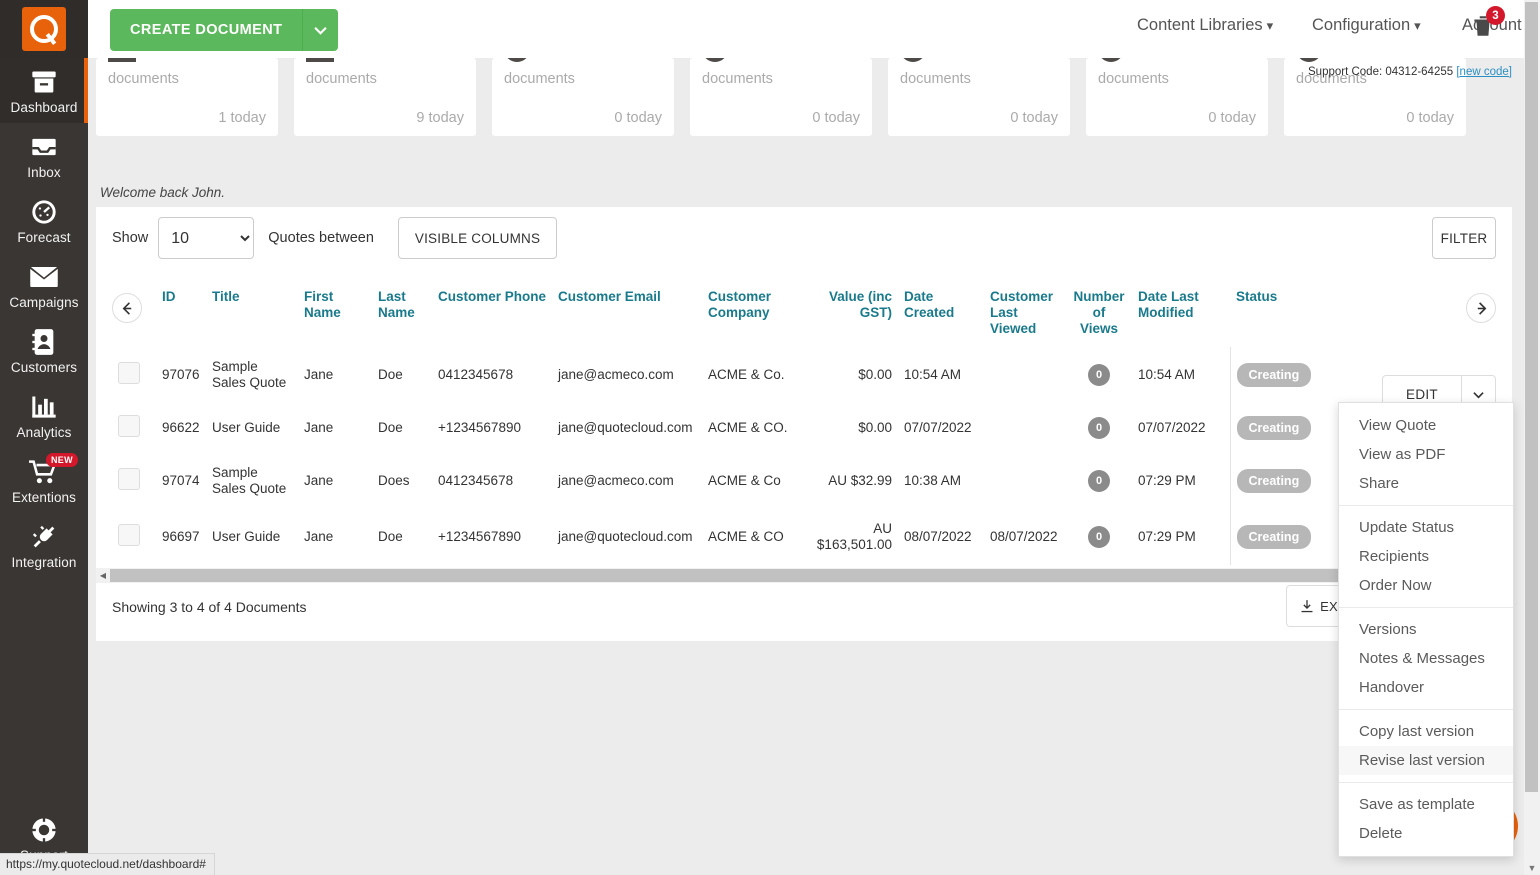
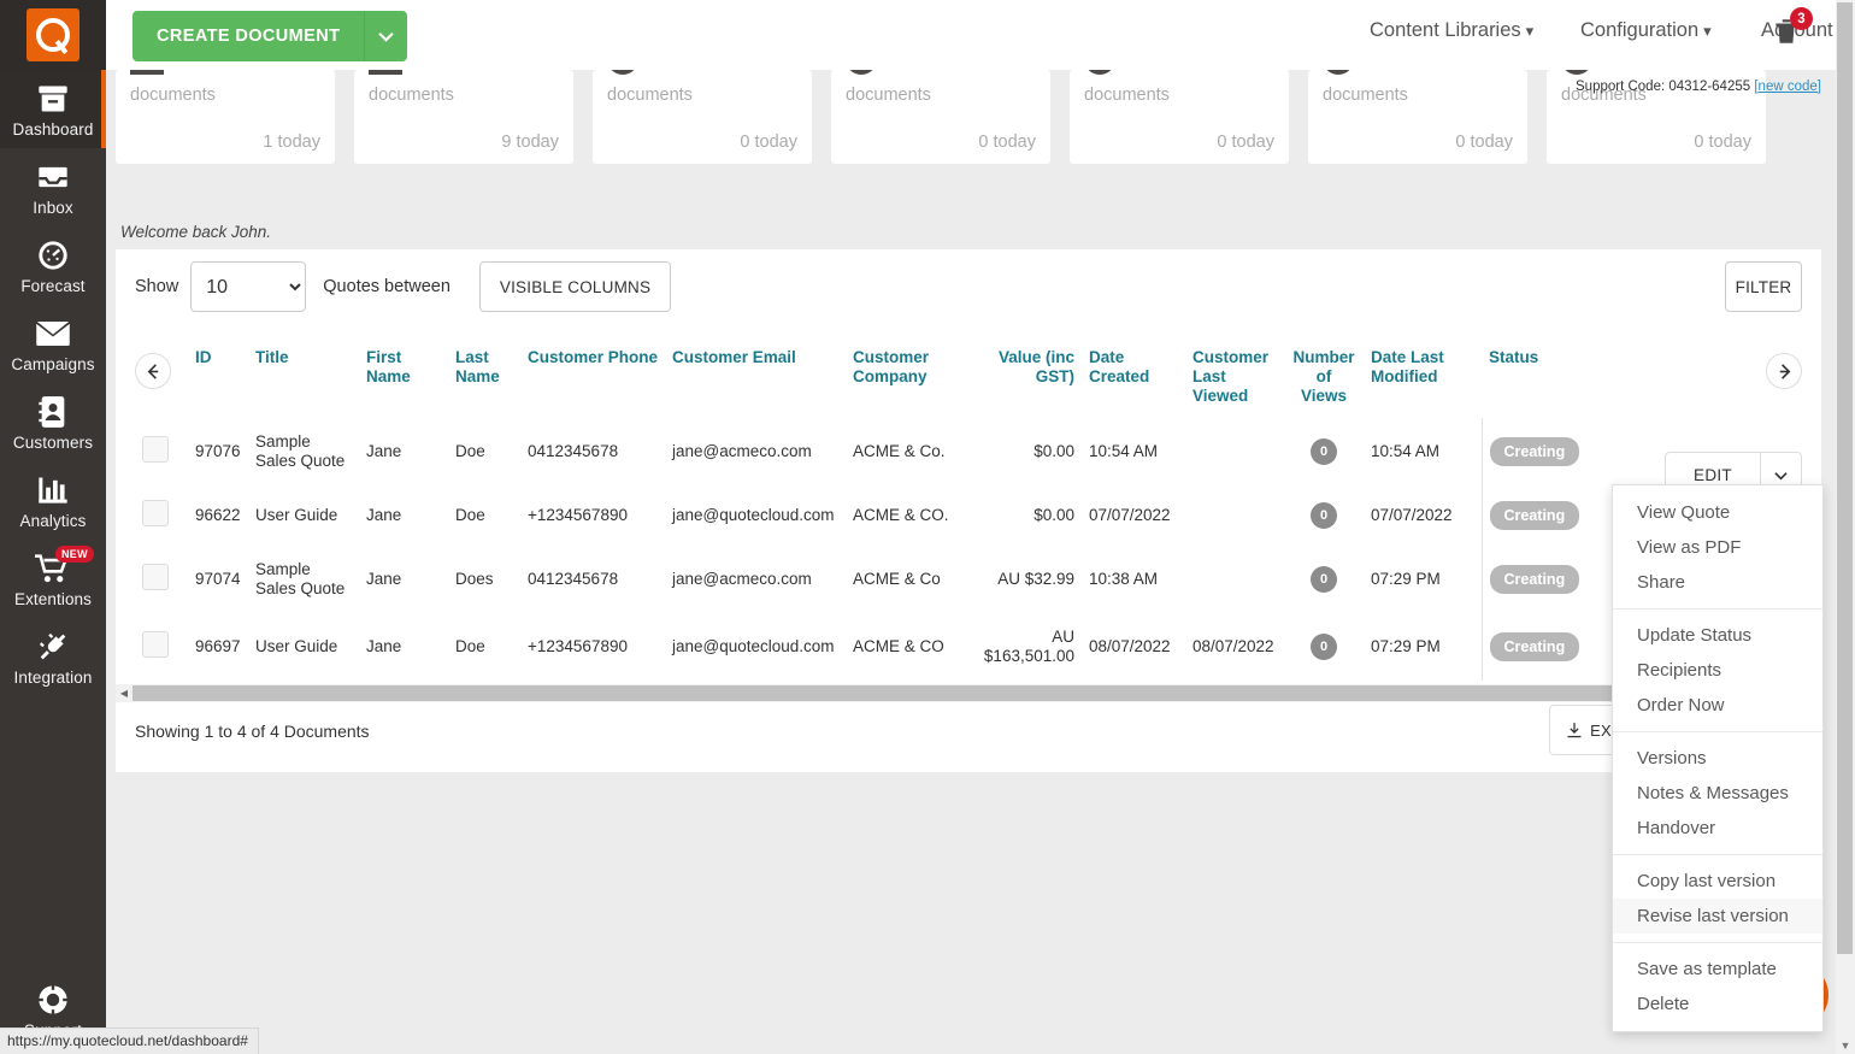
  Dashboard
  Inbox
  Forecast
  Campaigns
  Customers
  Analytics
  NEW
  Extentions
  Integration
  CREATE DOCUMENT
  Content Libraries ▾
  Configuration ▾
  3
  Support Code: 04312-64255 [new code]
  documents
  1 today
  documents
  9 today
  documents
  0 today
  documents
  0 today
  documents
  0 today
  documents
  0 today
  documents
  0 today
  Welcome back John.
  Show
  10
  Quotes between
  VISIBLE COLUMNS
  FILTER
  	ID	Title	First Name	Last Name	Customer Phone	Customer Email	Customer Company	Value (inc GST)	Date Created	Customer Last Viewed	Number of Views	Date Last Modified	Status
  	97076	Sample Sales Quote	Jane	Doe	0412345678	jane@acmeco.com	ACME & Co.	$0.00	10:54 AM		0	10:54 AM	Creating	EDIT
  	96622	User Guide	Jane	Doe	+1234567890	jane@quotecloud.com	ACME & CO.	$0.00	07/07/2022		0	07/07/2022	Creating
  	97074	Sample Sales Quote	Jane	Does	0412345678	jane@acmeco.com	ACME & Co	AU $32.99	10:38 AM		0	07:29 PM	Creating
  	96697	User Guide	Jane	Doe	+1234567890	jane@quotecloud.com	ACME & CO	AU $163,501.00	08/07/2022	08/07/2022	0	07:29 PM	Creating
- Showing 3 to 4 of 4 Documents
+ Showing 1 to 4 of 4 Documents
  ◀
  View Quote
  View as PDF
  Share
  Update Status
  Recipients
  Order Now
  Versions
  Notes & Messages
  Handover
  Copy last version
  Revise last version
  Save as template
  Delete
  ▼
  https://my.quotecloud.net/dashboard#
